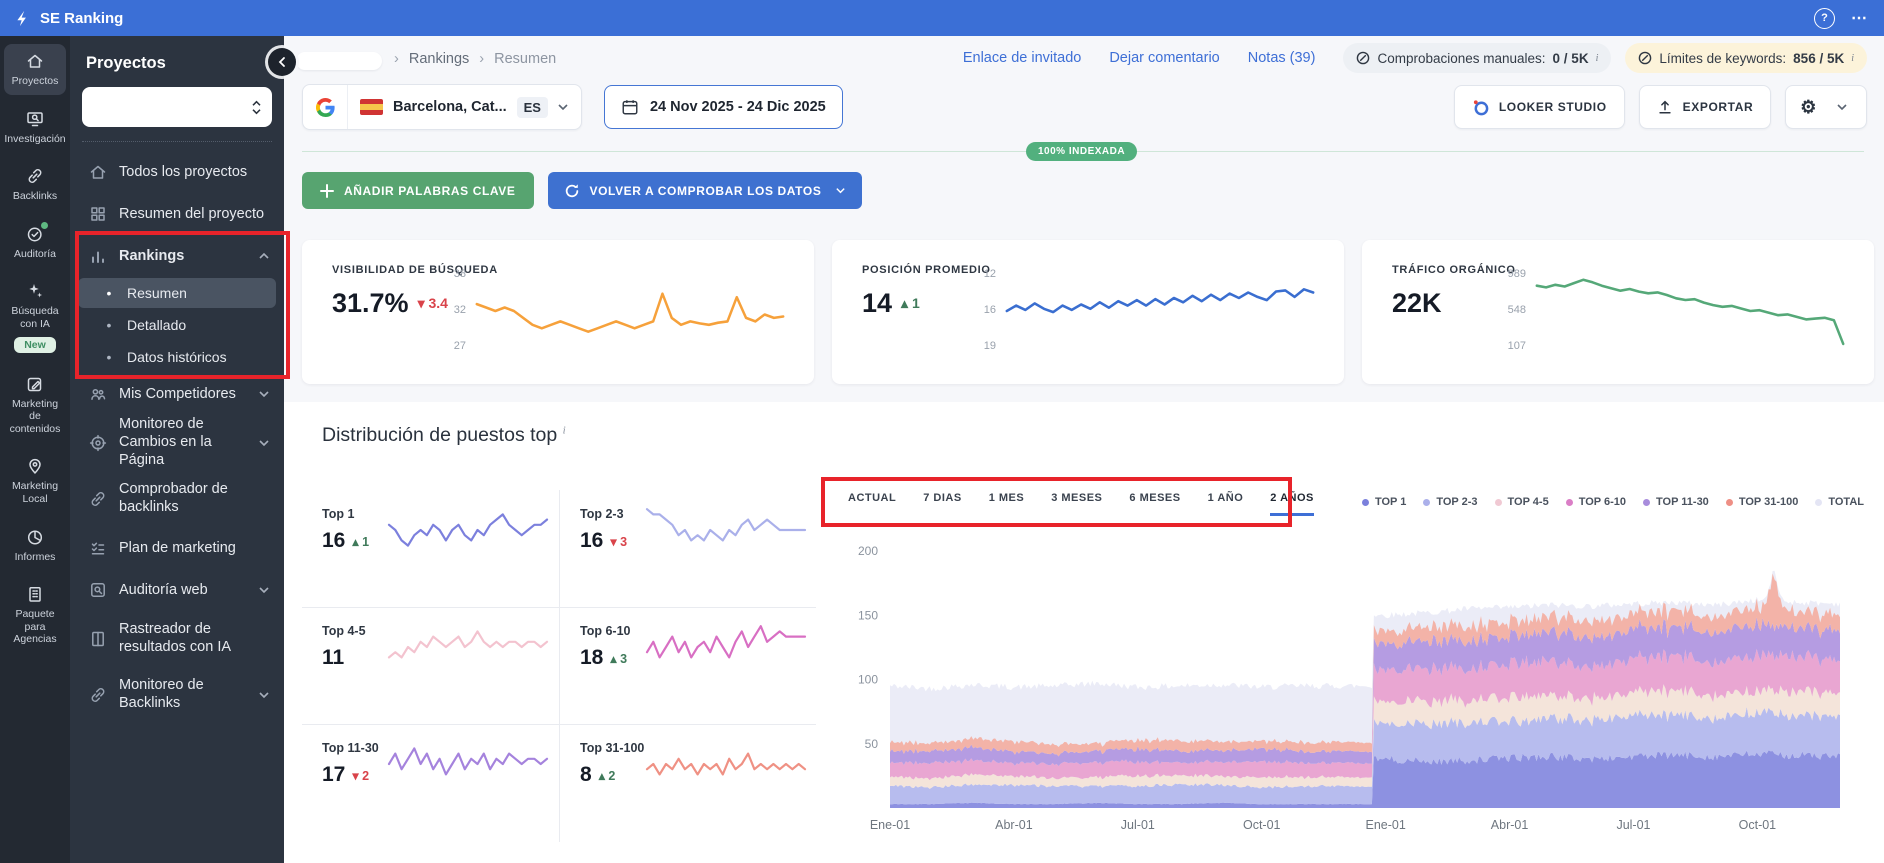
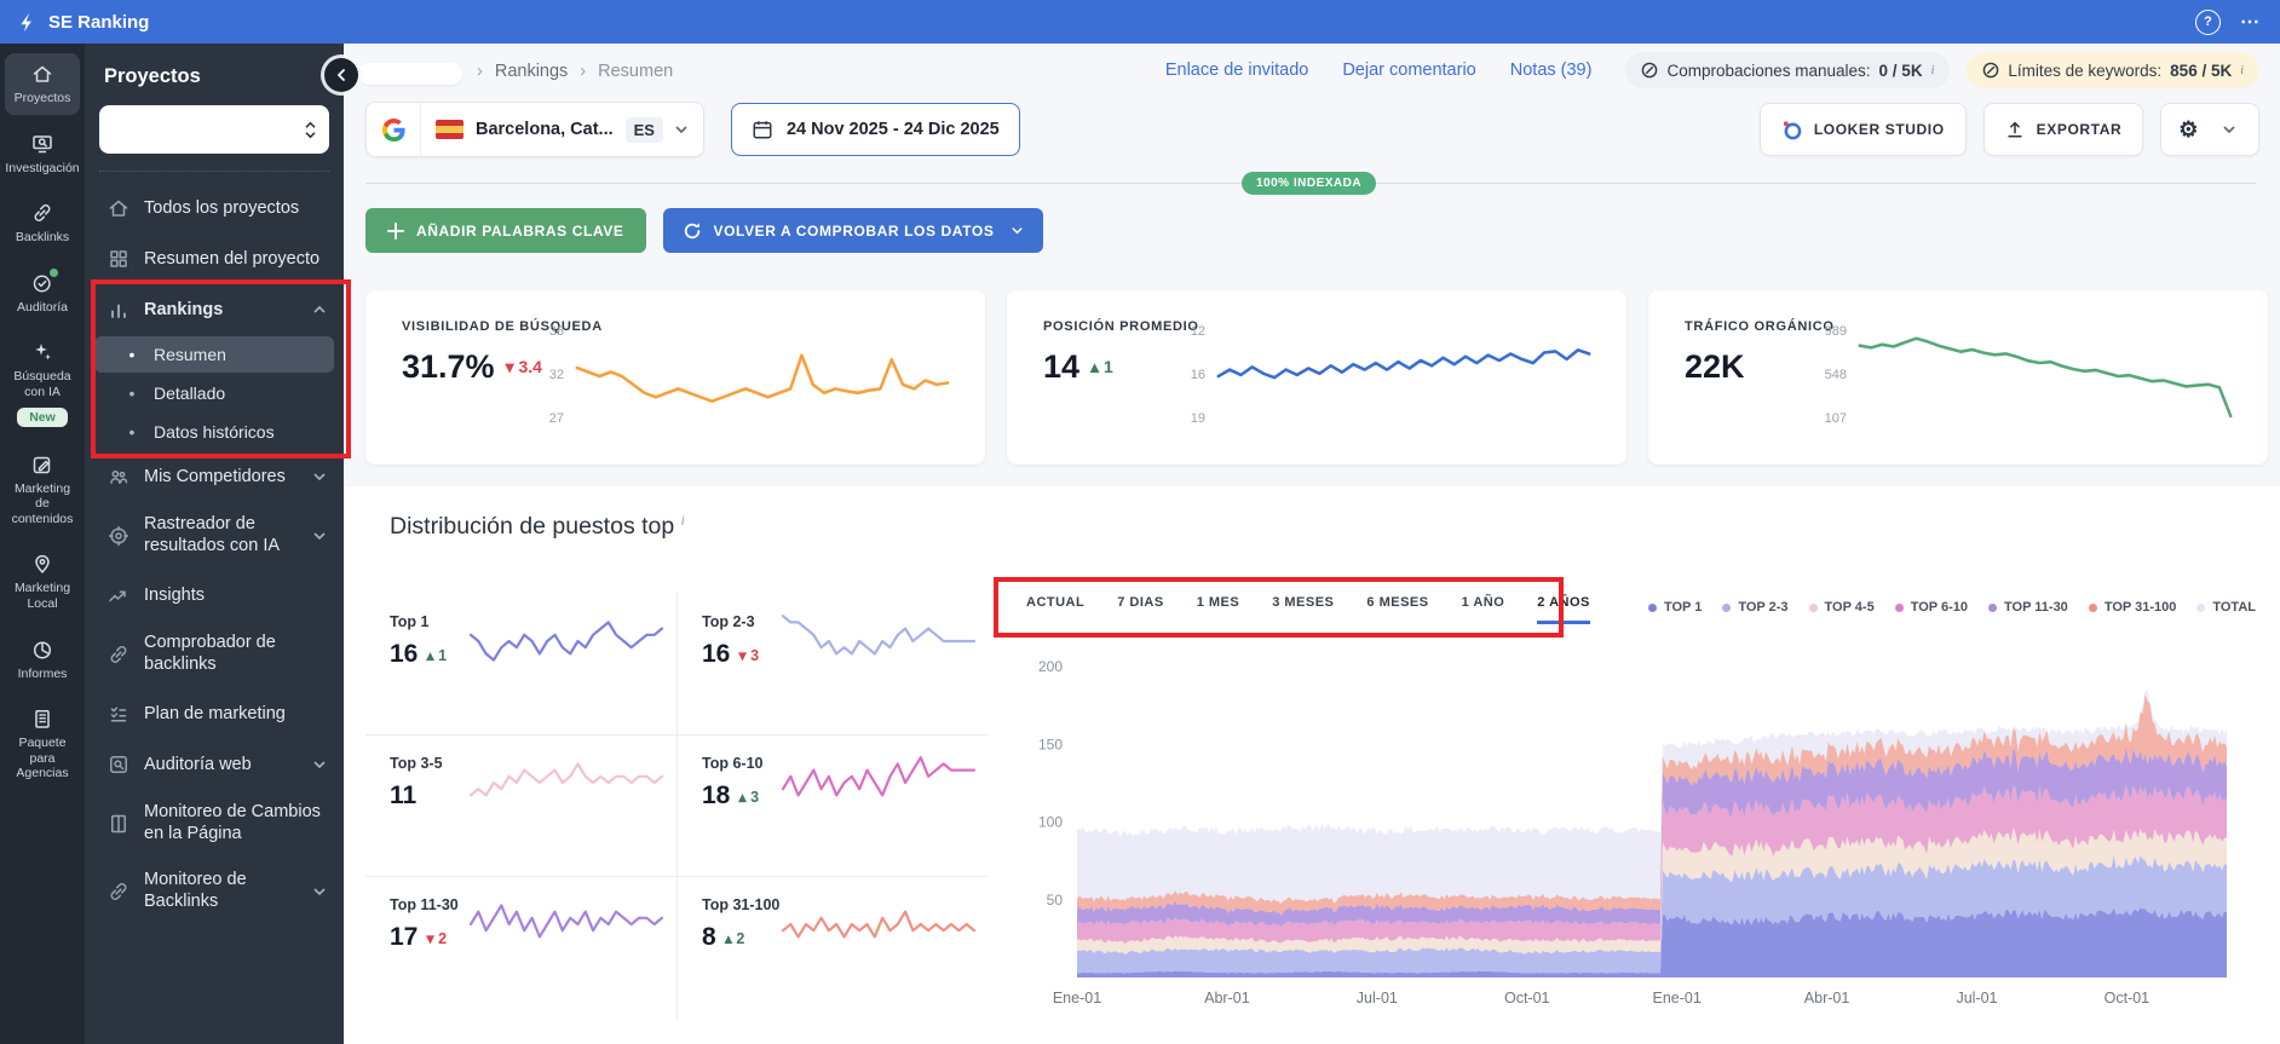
  SE Ranking
  ?
  ⋯
  Proyectos
  Investigación
  Backlinks
  Auditoría
  Búsqueda con IA
  New
  Marketing de contenidos
  Marketing Local
  Informes
  Paquete para Agencias
  Proyectos
  Todos los proyectos
  Resumen del proyecto
  Rankings
  •
  Resumen
  •
  Detallado
  •
  Datos históricos
  Mis Competidores
- Monitoreo de Cambios en la Página
+ Rastreador de resultados con IA
+ Insights
  Comprobador de backlinks
  Plan de marketing
  Auditoría web
- Rastreador de resultados con IA
+ Monitoreo de Cambios en la Página
  Monitoreo de Backlinks
  ›
  Rankings
  ›
  Resumen
  Enlace de invitado
  Dejar comentario
  Notas (39)
  Comprobaciones manuales:
  0 / 5K
  i
  Límites de keywords:
  856 / 5K
  i
  Barcelona, Cat...
  ES
  24 Nov 2025 - 24 Dic 2025
  LOOKER STUDIO
  EXPORTAR
  ⚙
  100% INDEXADA
  AÑADIR PALABRAS CLAVE
  VOLVER A COMPROBAR LOS DATOS
  VISIBILIDAD DE BÚSQUEDA
  31.7%
  ▾ 3.4
  38
  32
  27
  POSICIÓN PROMEDIO
  14
  ▴ 1
  12
  16
  19
  TRÁFICO ORGÁNICO
  22K
  989
  548
  107
  Distribución de puestos top i
  Top 1
  16
  ▴ 1
  Top 2-3
  16
  ▾ 3
- Top 4-5
+ Top 3-5
  11
  Top 6-10
  18
  ▴ 3
  Top 11-30
  17
  ▾ 2
  Top 31-100
  8
  ▴ 2
  ACTUAL
  7 DIAS
  1 MES
  3 MESES
  6 MESES
  1 AÑO
  2 AÑOS
  TOP 1
  TOP 2-3
  TOP 4-5
  TOP 6-10
  TOP 11-30
  TOP 31-100
  TOTAL
  200
  150
  100
  50
  Ene-01
  Abr-01
  Jul-01
  Oct-01
  Ene-01
  Abr-01
  Jul-01
  Oct-01
